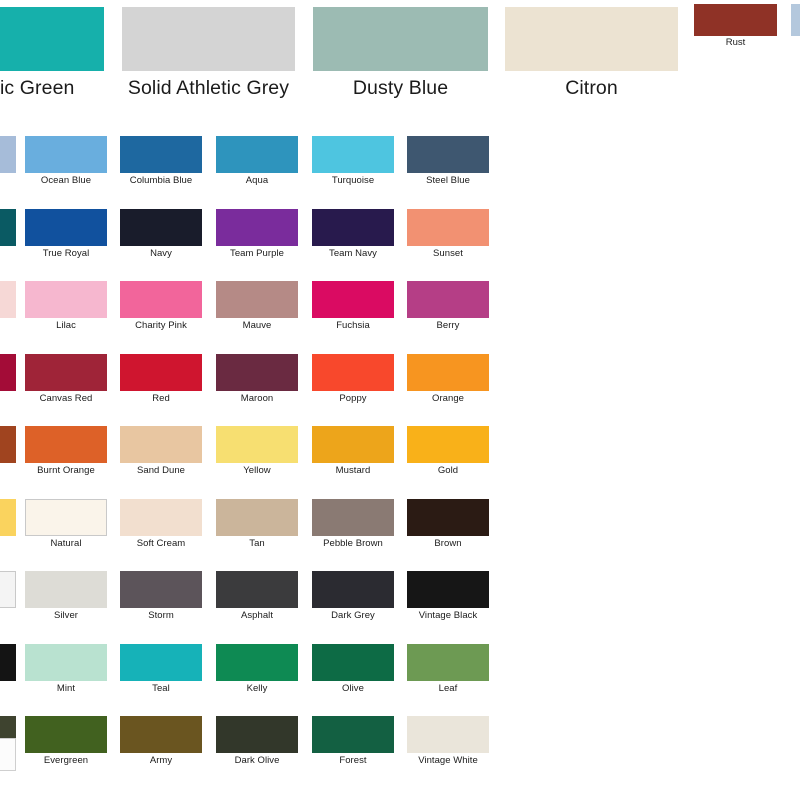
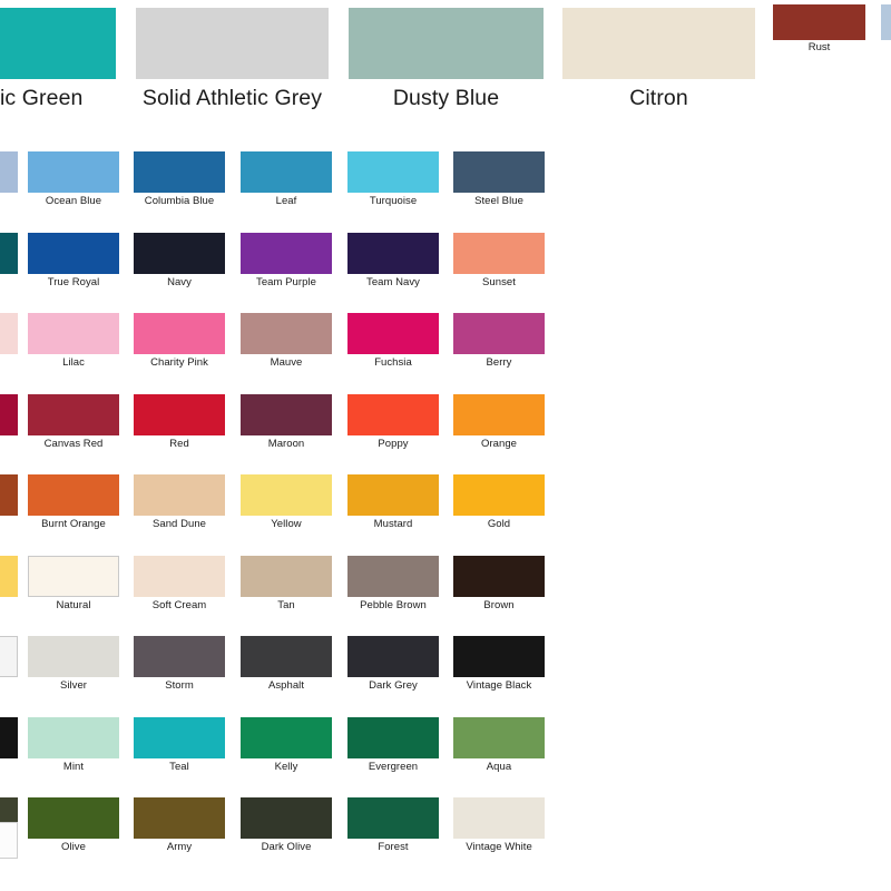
  ic Green
  Solid Athletic Grey
  Dusty Blue
  Citron
  Rust
  Ocean Blue
  Columbia Blue
- Aqua
+ Leaf
  Turquoise
  Steel Blue
  True Royal
  Navy
  Team Purple
  Team Navy
  Sunset
  Lilac
  Charity Pink
  Mauve
  Fuchsia
  Berry
  Canvas Red
  Red
  Maroon
  Poppy
  Orange
  Burnt Orange
  Sand Dune
  Yellow
  Mustard
  Gold
  Natural
  Soft Cream
  Tan
  Pebble Brown
  Brown
  Silver
  Storm
  Asphalt
  Dark Grey
  Vintage Black
  Mint
  Teal
  Kelly
- Olive
+ Evergreen
- Leaf
+ Aqua
- Evergreen
+ Olive
  Army
  Dark Olive
  Forest
  Vintage White
